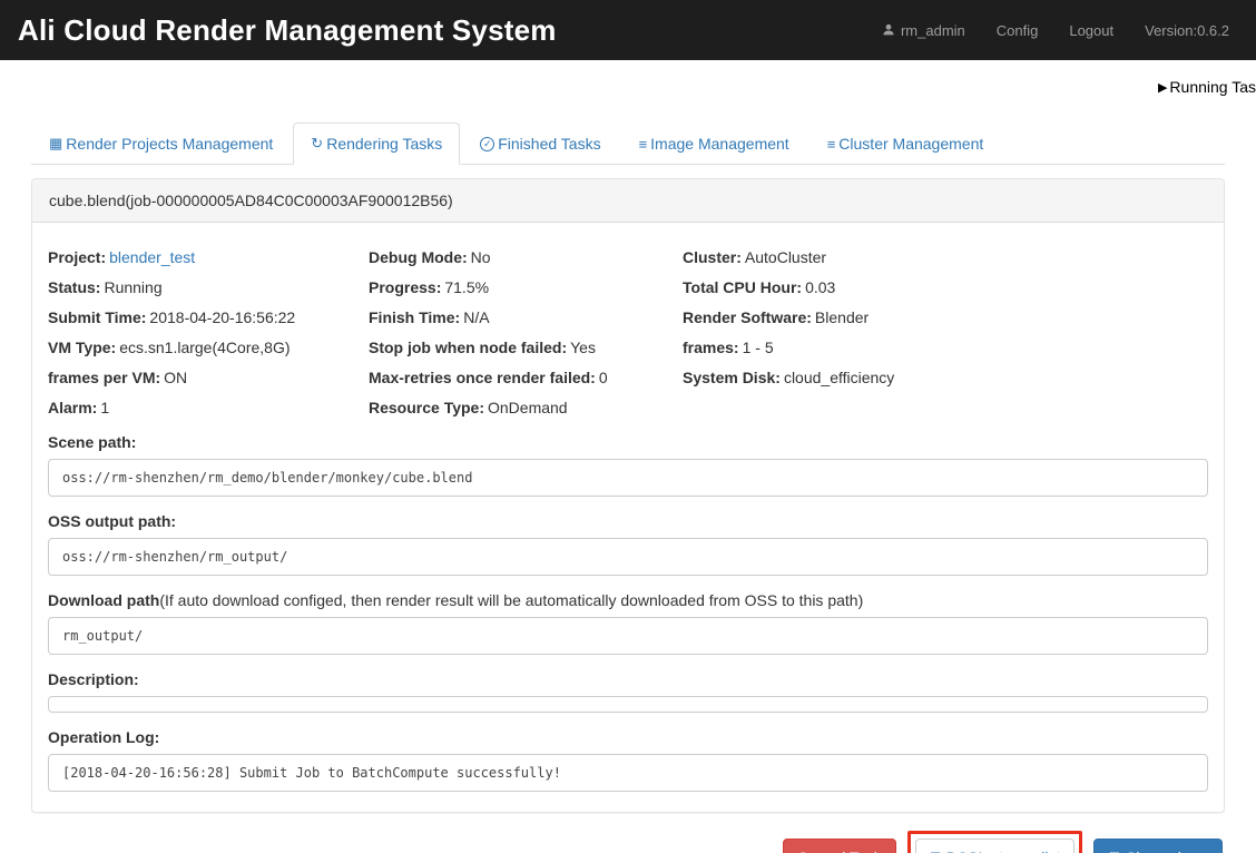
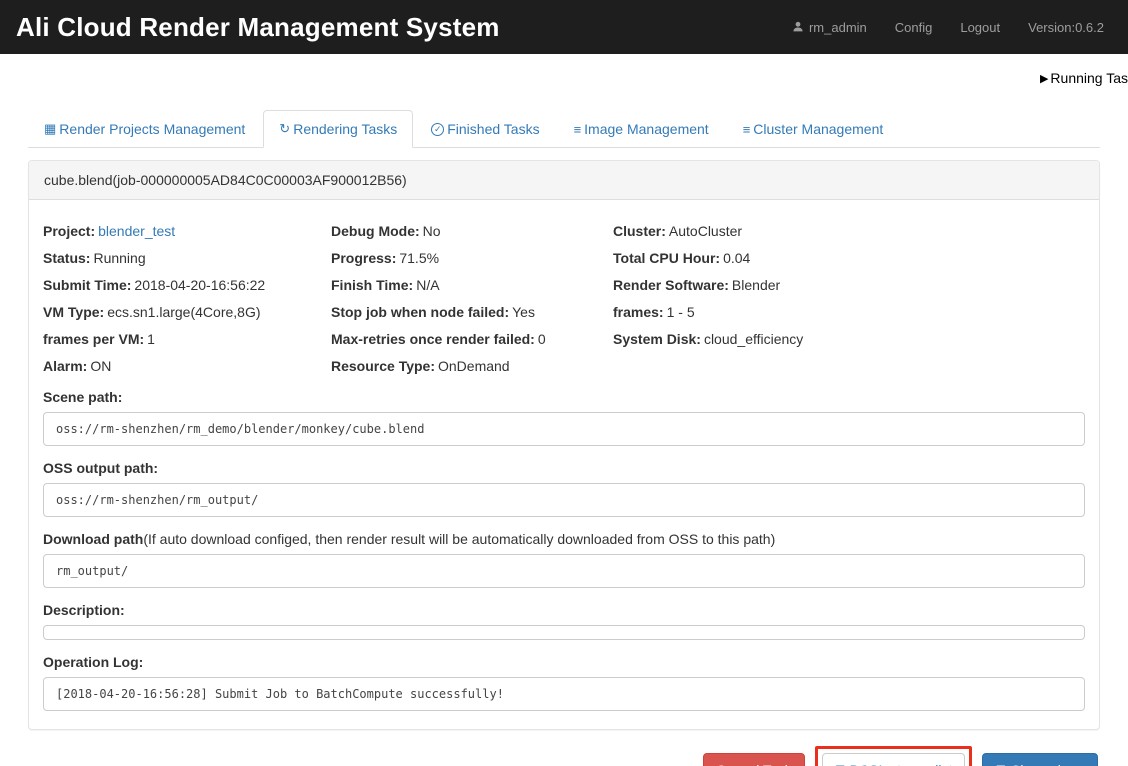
  Ali Cloud Render Management System
  rm_admin
  Config
  Logout
  Version:0.6.2
  ▶
  Running Tas
  ▦
  Render Projects Management
  ↻
  Rendering Tasks
  ✓
  Finished Tasks
  ≡
  Image Management
  ≡
  Cluster Management
  cube.blend(job-000000005AD84C0C00003AF900012B56)
  Project: blender_test
  Debug Mode: No
  Cluster: AutoCluster
  Status: Running
  Progress: 71.5%
- Total CPU Hour: 0.03
+ Total CPU Hour: 0.04
  Submit Time: 2018-04-20-16:56:22
  Finish Time: N/A
  Render Software: Blender
  VM Type: ecs.sn1.large(4Core,8G)
  Stop job when node failed: Yes
  frames: 1 - 5
- frames per VM: ON
+ frames per VM: 1
  Max-retries once render failed: 0
  System Disk: cloud_efficiency
- Alarm: 1
+ Alarm: ON
  Resource Type: OnDemand
  Scene path:
  oss://rm-shenzhen/rm_demo/blender/monkey/cube.blend
  OSS output path:
  oss://rm-shenzhen/rm_output/
  Download path(If auto download configed, then render result will be automatically downloaded from OSS to this path)
  rm_output/
  Description:
  Operation Log:
  [2018-04-20-16:56:28] Submit Job to BatchCompute successfully!
